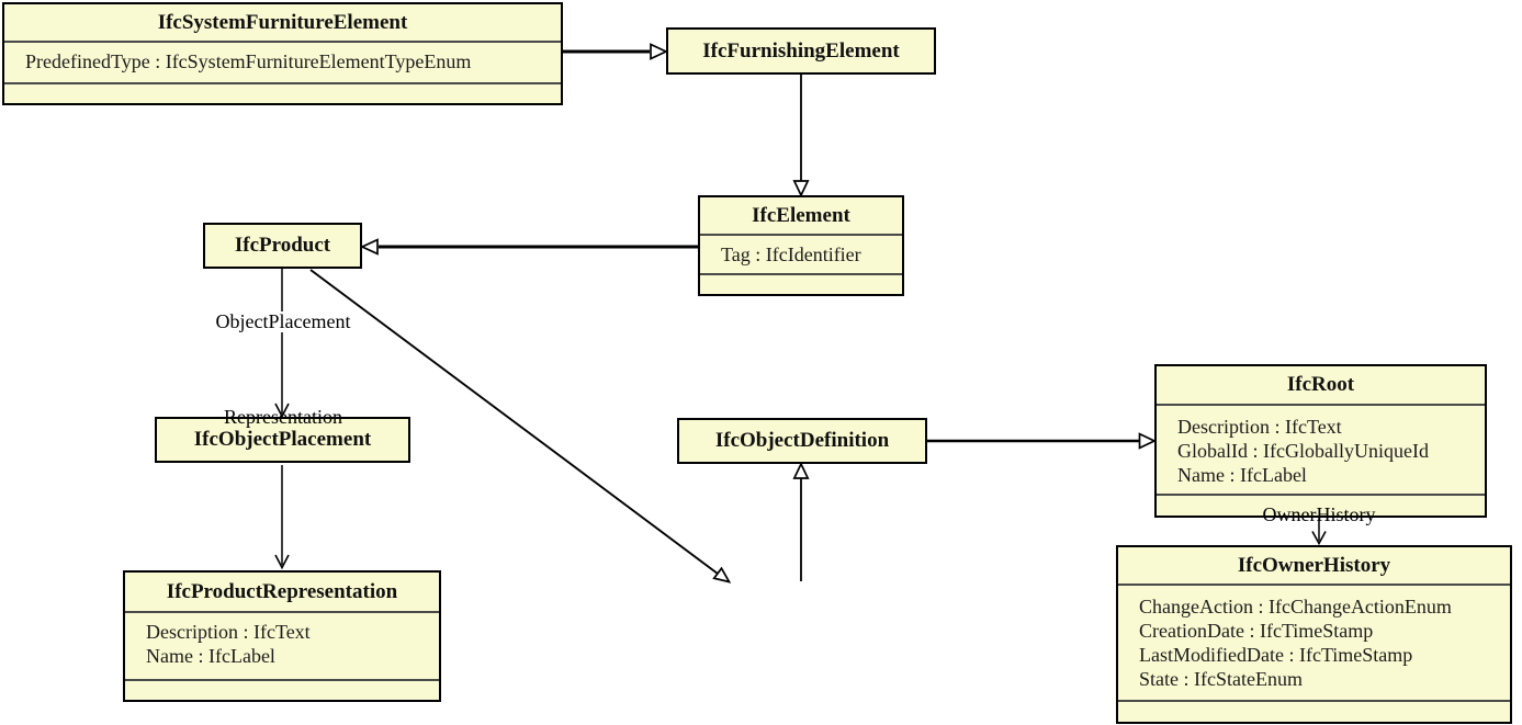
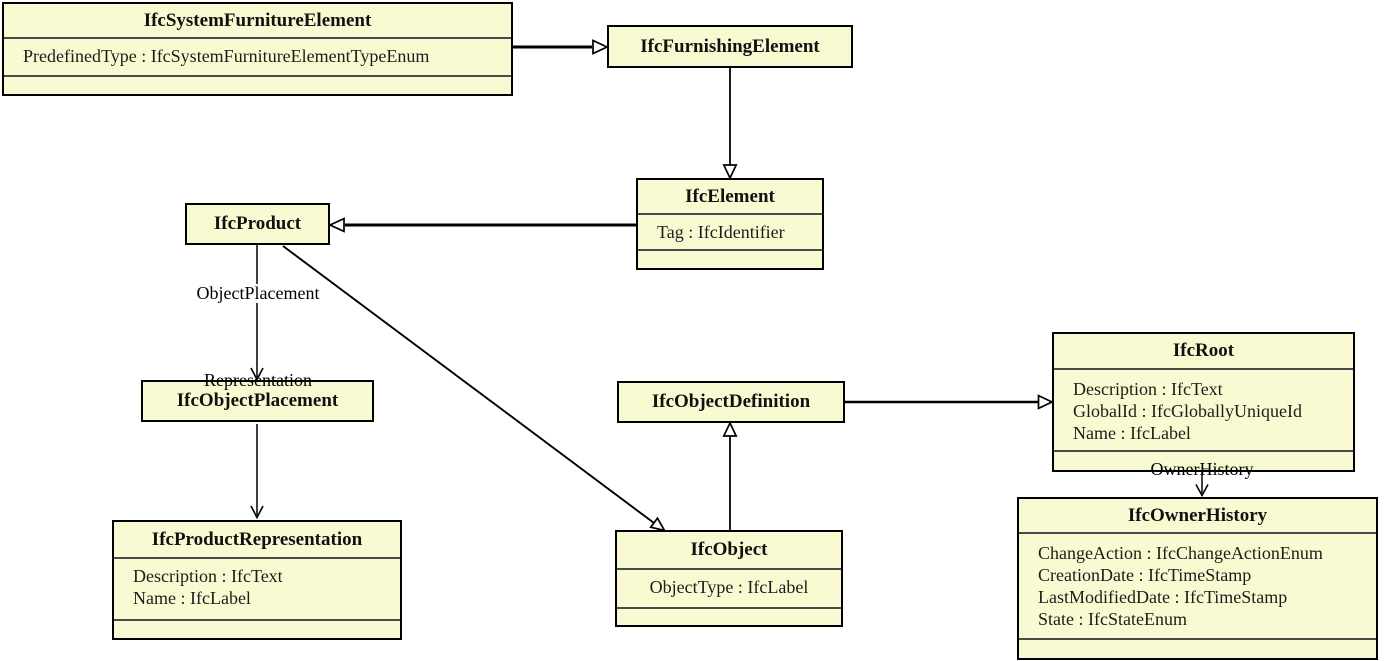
  IfcSystemFurnitureElement
  PredefinedType : IfcSystemFurnitureElementTypeEnum
  IfcFurnishingElement
  IfcElement
  Tag : IfcIdentifier
  IfcProduct
  IfcObjectPlacement
  IfcProductRepresentation
  Description : IfcText
  Name : IfcLabel
  IfcObjectDefinition
+ IfcObject
+ ObjectType : IfcLabel
  IfcRoot
  Description : IfcText
  GlobalId : IfcGloballyUniqueId
  Name : IfcLabel
  IfcOwnerHistory
  ChangeAction : IfcChangeActionEnum
  CreationDate : IfcTimeStamp
  LastModifiedDate : IfcTimeStamp
  State : IfcStateEnum
  ObjectPlacement
  Representation
  OwnerHistory
